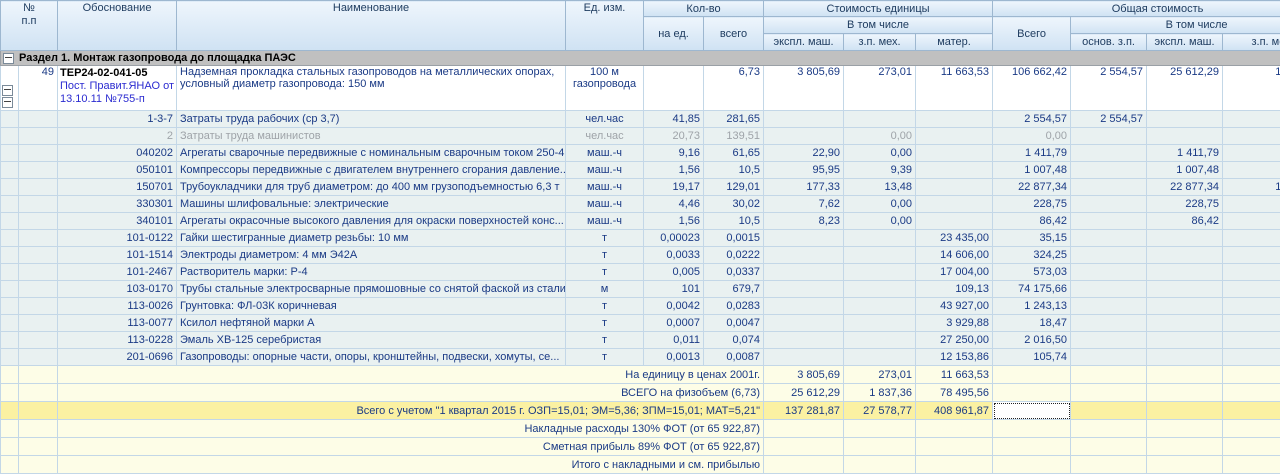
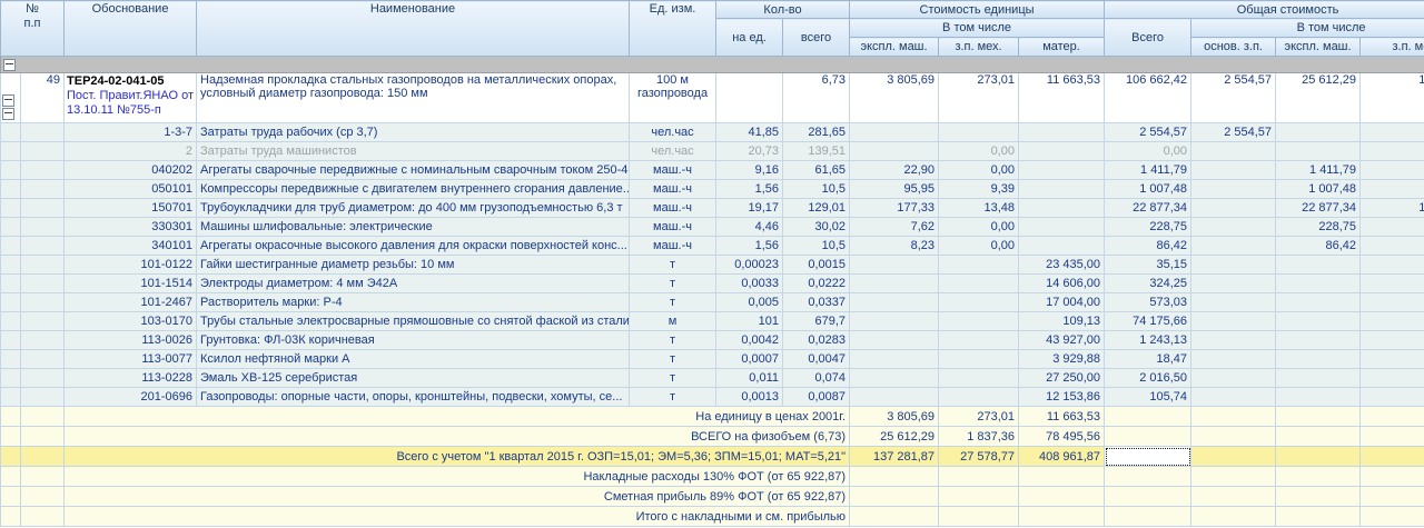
  № п.п	Обоснование	Наименование	Ед. изм.	Кол-во	Стоимость единицы	Общая стоимость
  на ед.	всего	В том числе	Всего	В том числе
  экспл. маш.	з.п. мех.	матер.	основ. з.п.	экспл. маш.	з.п. м
- Раздел 1. Монтаж газопровода до площадка ПАЭС
  	49	ТЕР24-02-041-05Пост. Правит.ЯНАО от 13.10.11 №755-п	Надземная прокладка стальных газопроводов на металлических опорах, условный диаметр газопровода: 150 мм	100 м газопровода		6,73	3 805,69	273,01	11 663,53	106 662,42	2 554,57	25 612,29	1
  		1-3-7	Затраты труда рабочих (ср 3,7)	чел.час	41,85	281,65				2 554,57	2 554,57
  		2	Затраты труда машинистов	чел.час	20,73	139,51		0,00		0,00
  		040202	Агрегаты сварочные передвижные с номинальным сварочным током 250-4	маш.-ч	9,16	61,65	22,90	0,00		1 411,79		1 411,79
  		050101	Компрессоры передвижные с двигателем внутреннего сгорания давление..	маш.-ч	1,56	10,5	95,95	9,39		1 007,48		1 007,48
  		150701	Трубоукладчики для труб диаметром: до 400 мм грузоподъемностью 6,3 т	маш.-ч	19,17	129,01	177,33	13,48		22 877,34		22 877,34	1
  		330301	Машины шлифовальные: электрические	маш.-ч	4,46	30,02	7,62	0,00		228,75		228,75
  		340101	Агрегаты окрасочные высокого давления для окраски поверхностей конс...	маш.-ч	1,56	10,5	8,23	0,00		86,42		86,42
  		101-0122	Гайки шестигранные диаметр резьбы: 10 мм	т	0,00023	0,0015			23 435,00	35,15
  		101-1514	Электроды диаметром: 4 мм Э42А	т	0,0033	0,0222			14 606,00	324,25
  		101-2467	Растворитель марки: Р-4	т	0,005	0,0337			17 004,00	573,03
  		103-0170	Трубы стальные электросварные прямошовные со снятой фаской из стали	м	101	679,7			109,13	74 175,66
  		113-0026	Грунтовка: ФЛ-03К коричневая	т	0,0042	0,0283			43 927,00	1 243,13
  		113-0077	Ксилол нефтяной марки А	т	0,0007	0,0047			3 929,88	18,47
  		113-0228	Эмаль ХВ-125 серебристая	т	0,011	0,074			27 250,00	2 016,50
  		201-0696	Газопроводы: опорные части, опоры, кронштейны, подвески, хомуты, се...	т	0,0013	0,0087			12 153,86	105,74
  		На единицу в ценах 2001г.	3 805,69	273,01	11 663,53
  		ВСЕГО на физобъем (6,73)	25 612,29	1 837,36	78 495,56
  		Всего с учетом "1 квартал 2015 г. ОЗП=15,01; ЭМ=5,36; ЗПМ=15,01; МАТ=5,21"	137 281,87	27 578,77	408 961,87
  		Накладные расходы 130% ФОТ (от 65 922,87)
  		Сметная прибыль 89% ФОТ (от 65 922,87)
  		Итого с накладными и см. прибылью
